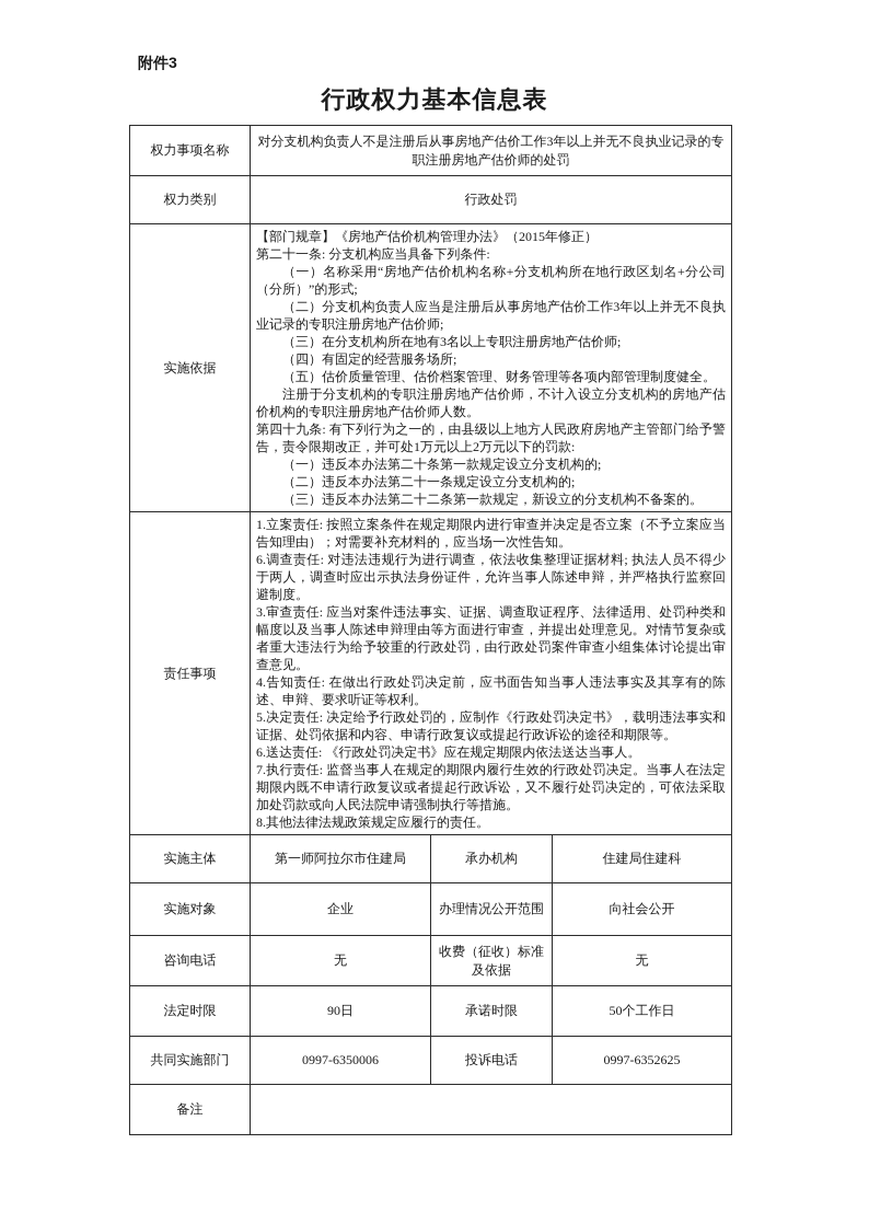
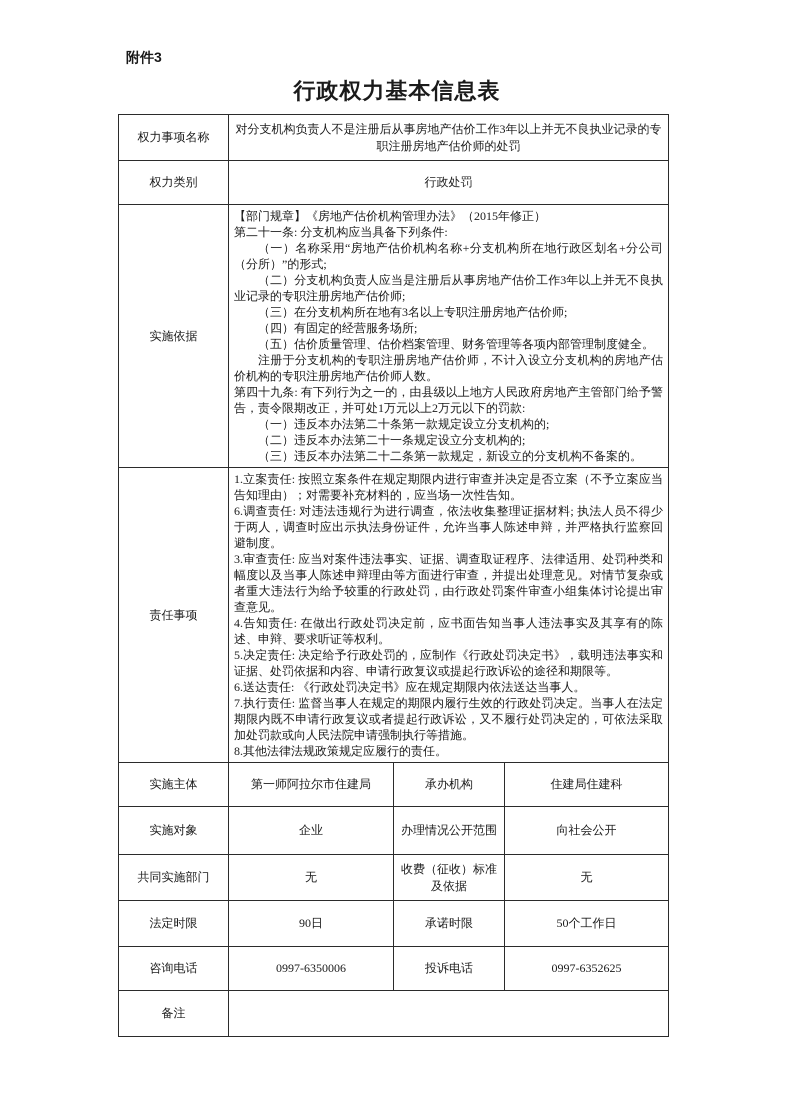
  附件3
  行政权力基本信息表
  权力事项名称	对分支机构负责人不是注册后从事房地产估价工作3年以上并无不良执业记录的专职注册房地产估价师的处罚
  权力类别	行政处罚
  实施依据	【部门规章】《房地产估价机构管理办法》（2015年修正） 第二十一条: 分支机构应当具备下列条件: （一）名称采用“房地产估价机构名称+分支机构所在地行政区划名+分公司（分所）”的形式; （二）分支机构负责人应当是注册后从事房地产估价工作3年以上并无不良执业记录的专职注册房地产估价师; （三）在分支机构所在地有3名以上专职注册房地产估价师; （四）有固定的经营服务场所; （五）估价质量管理、估价档案管理、财务管理等各项内部管理制度健全。 注册于分支机构的专职注册房地产估价师，不计入设立分支机构的房地产估价机构的专职注册房地产估价师人数。 第四十九条: 有下列行为之一的，由县级以上地方人民政府房地产主管部门给予警告，责令限期改正，并可处1万元以上2万元以下的罚款: （一）违反本办法第二十条第一款规定设立分支机构的; （二）违反本办法第二十一条规定设立分支机构的; （三）违反本办法第二十二条第一款规定，新设立的分支机构不备案的。
  责任事项	1.立案责任: 按照立案条件在规定期限内进行审查并决定是否立案（不予立案应当告知理由）；对需要补充材料的，应当场一次性告知。 6.调查责任: 对违法违规行为进行调查，依法收集整理证据材料; 执法人员不得少于两人，调查时应出示执法身份证件，允许当事人陈述申辩，并严格执行监察回避制度。 3.审查责任: 应当对案件违法事实、证据、调查取证程序、法律适用、处罚种类和幅度以及当事人陈述申辩理由等方面进行审查，并提出处理意见。对情节复杂或者重大违法行为给予较重的行政处罚，由行政处罚案件审查小组集体讨论提出审查意见。 4.告知责任: 在做出行政处罚决定前，应书面告知当事人违法事实及其享有的陈述、申辩、要求听证等权利。 5.决定责任: 决定给予行政处罚的，应制作《行政处罚决定书》，载明违法事实和证据、处罚依据和内容、申请行政复议或提起行政诉讼的途径和期限等。 6.送达责任: 《行政处罚决定书》应在规定期限内依法送达当事人。 7.执行责任: 监督当事人在规定的期限内履行生效的行政处罚决定。当事人在法定期限内既不申请行政复议或者提起行政诉讼，又不履行处罚决定的，可依法采取加处罚款或向人民法院申请强制执行等措施。 8.其他法律法规政策规定应履行的责任。
  实施主体	第一师阿拉尔市住建局	承办机构	住建局住建科
  实施对象	企业	办理情况公开范围	向社会公开
- 咨询电话	无	收费（征收）标准及依据	无
+ 共同实施部门	无	收费（征收）标准及依据	无
  法定时限	90日	承诺时限	50个工作日
- 共同实施部门	0997-6350006	投诉电话	0997-6352625
+ 咨询电话	0997-6350006	投诉电话	0997-6352625
  备注
